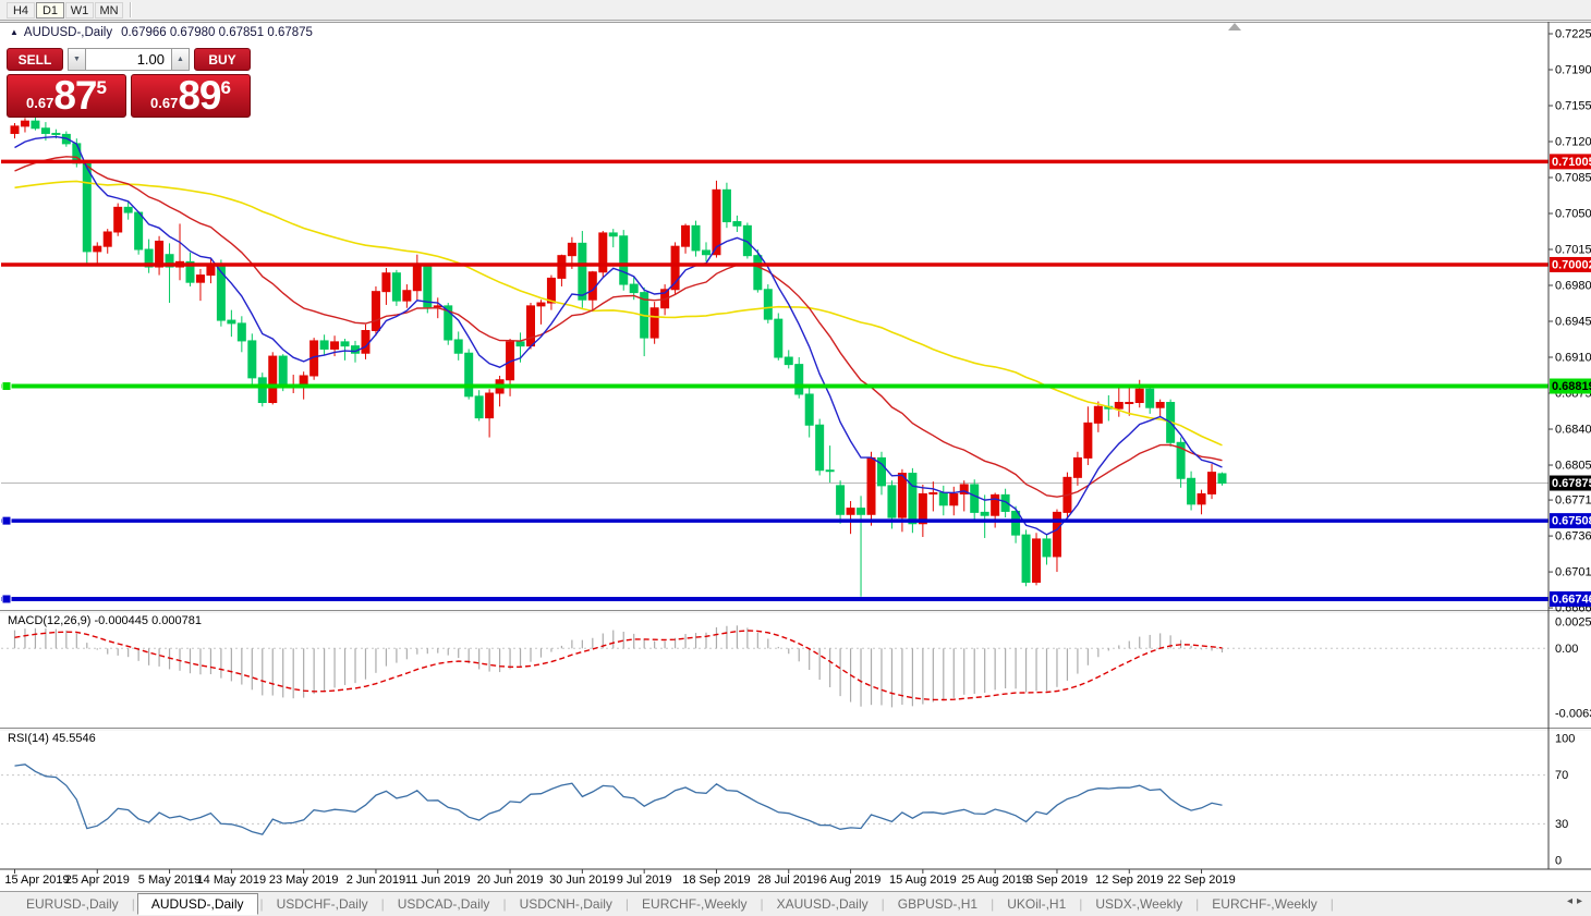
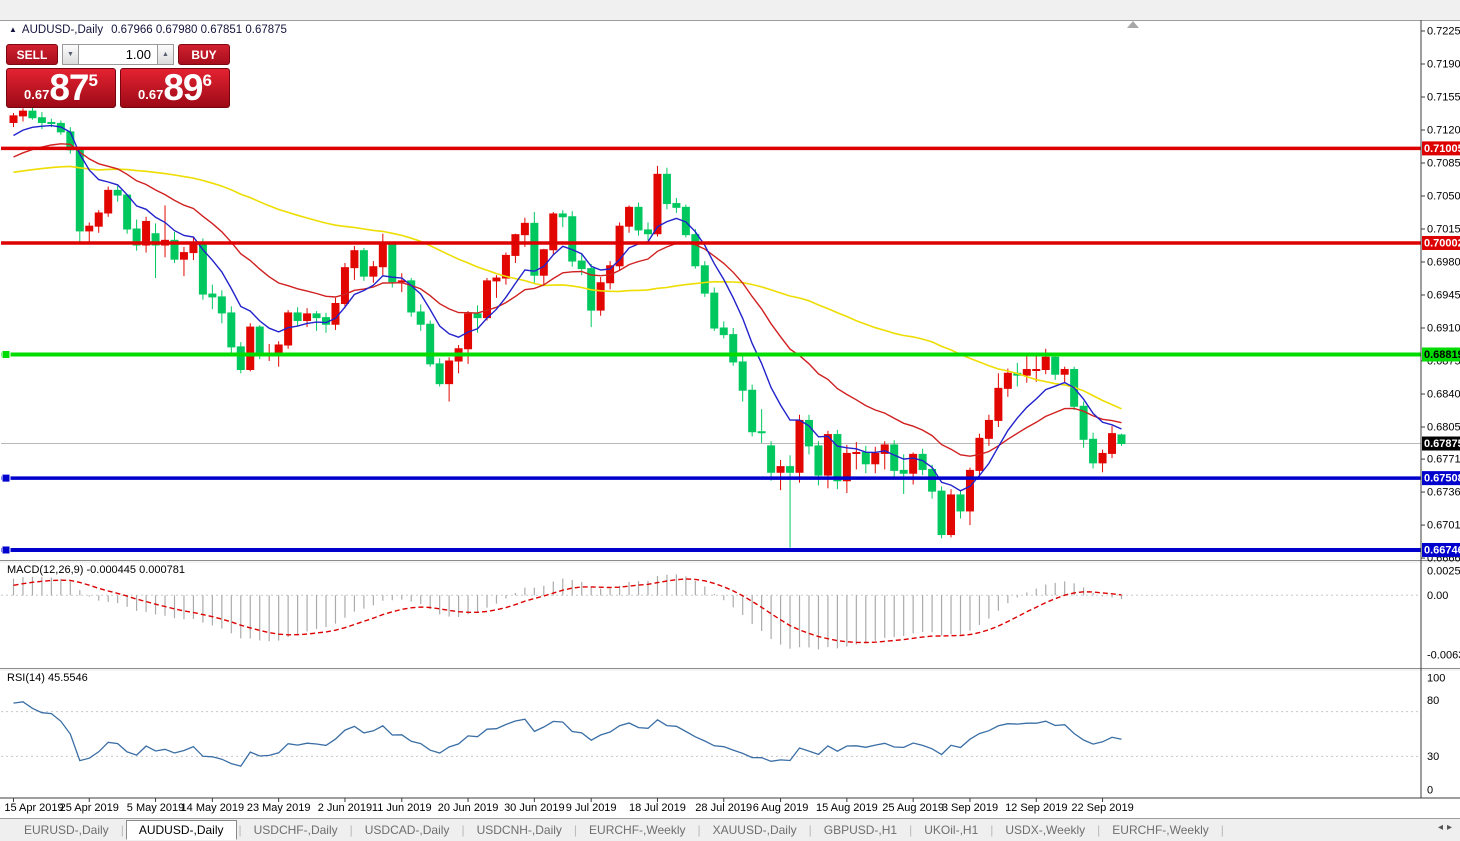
- H4
- D1
- W1
- MN
  0.7225
  0.7190
  0.7155
  0.7120
  0.7085
  0.7050
  0.7015
  0.6980
  0.6945
  0.6910
  0.6875
  0.6840
  0.6805
  0.6771
  0.6736
  0.6701
  0.6666
  0.7100
  0.7000
  0.6881
  0.6750
  0.6674
  0.6787
  0.0025
  0.00
  100
- 70
+ 80
  30
  0
  15 Apr 2019
  25 Apr 2019
  5 May 2019
  14 May 2019
  23 May 2019
  2 Jun 2019
  11 Jun 2019
  20 Jun 2019
  30 Jun 2019
  9 Jul 2019
- 18 Sep 2019
+ 18 Jul 2019
  28 Jul 2019
  6 Aug 2019
  15 Aug 2019
  25 Aug 2019
  3 Sep 2019
  12 Sep 2019
  22 Sep 2019
  ▲ AUDUSD-,Daily 0.67966 0.67980 0.67851 0.67875
  SELL
  1.00
  BUY
  0.67
  87
  5
  0.67
  89
  6
  MACD(12,26,9) -0.000445 0.000781
  RSI(14) 45.5546
  EURUSD-,Daily
  |
  AUDUSD-,Daily
  |
  USDCHF-,Daily
  |
  USDCAD-,Daily
  |
  USDCNH-,Daily
  |
  EURCHF-,Weekly
  |
  XAUUSD-,Daily
  |
  GBPUSD-,H1
  |
  UKOil-,H1
  |
  USDX-,Weekly
  |
  EURCHF-,Weekly
  |
  ◂▸
